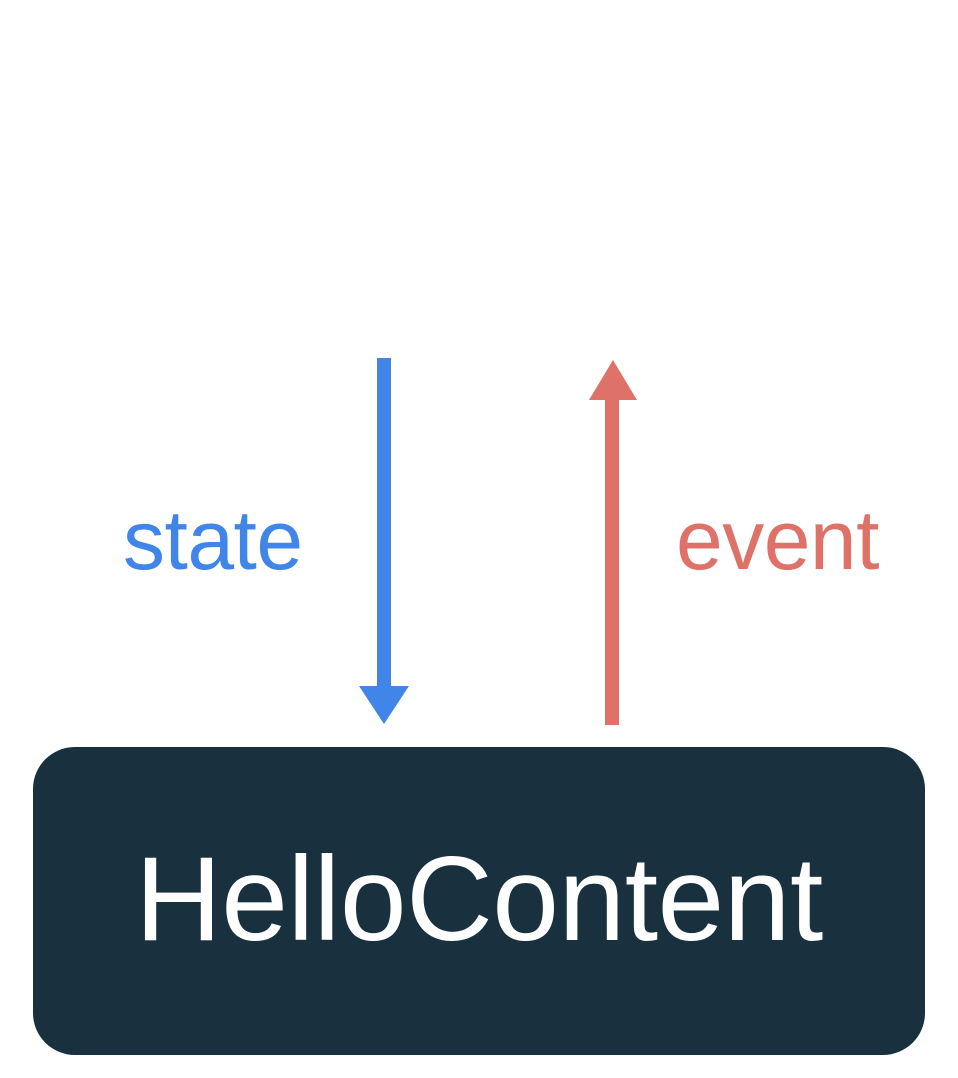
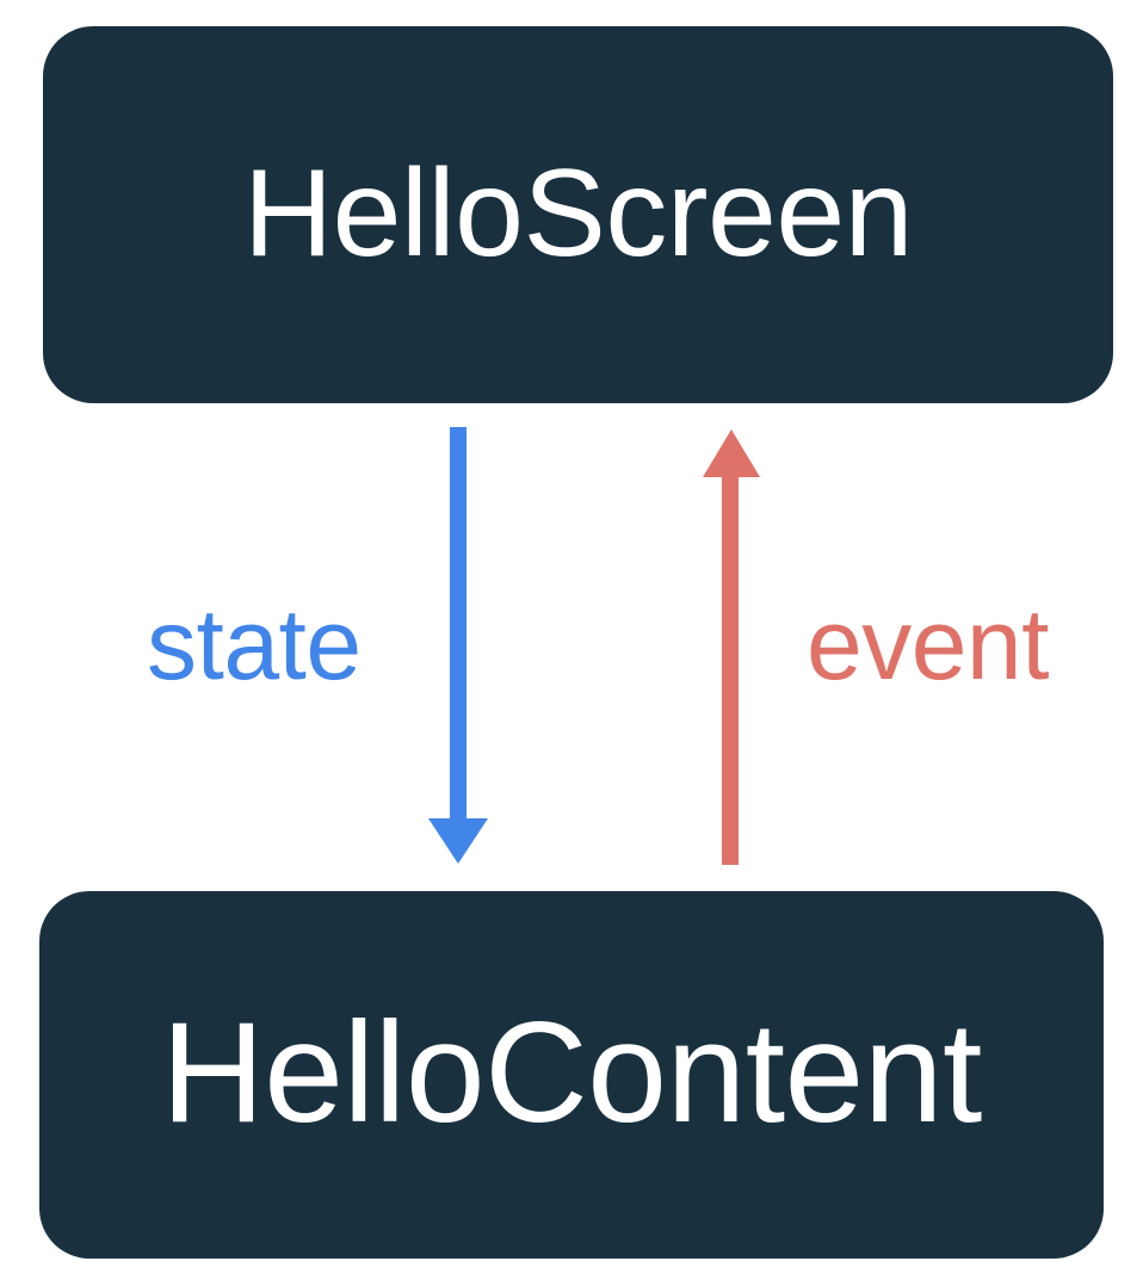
+ HelloScreen
  state
  event
  HelloContent
